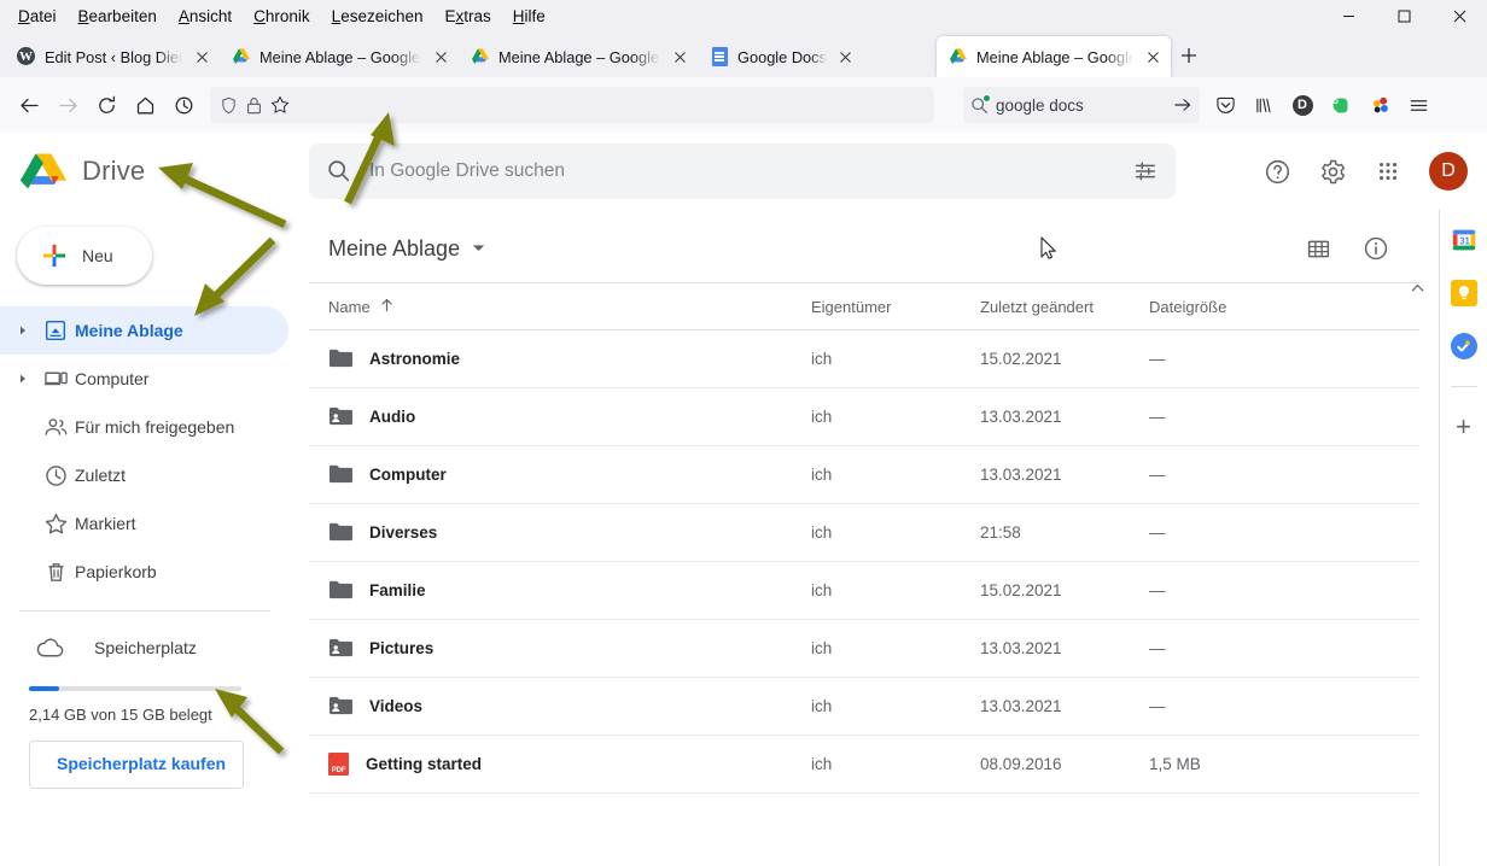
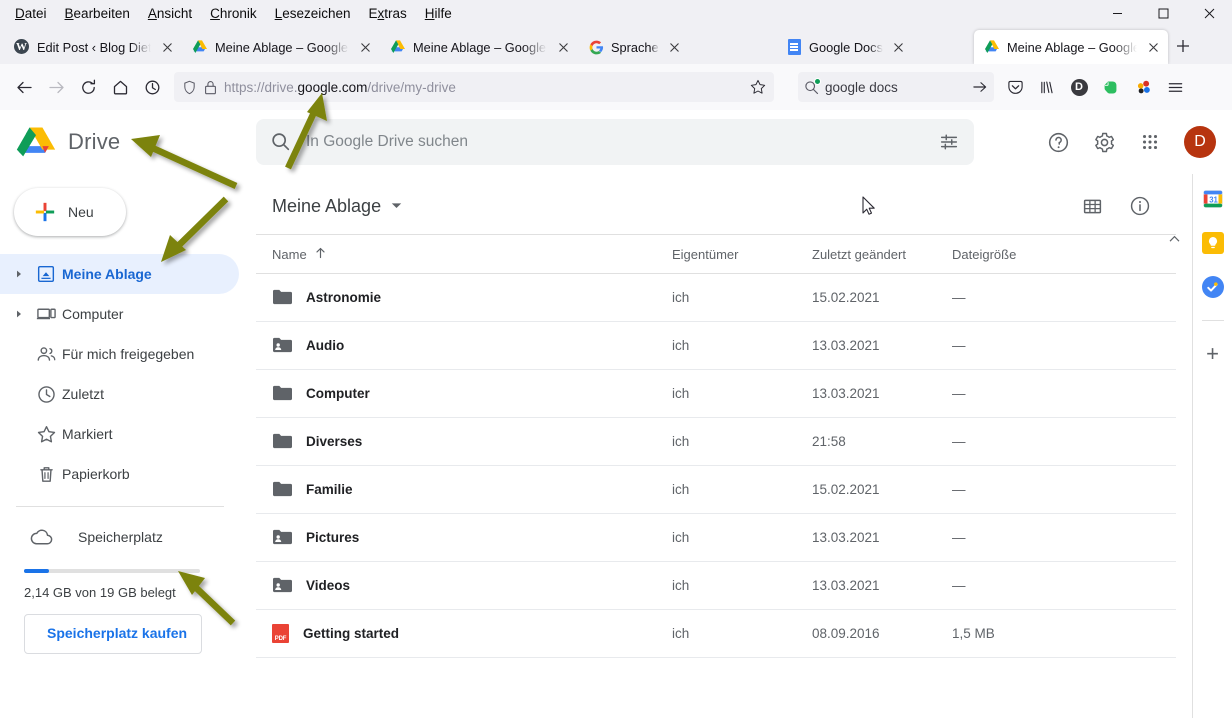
  Datei
  Bearbeiten
  Ansicht
  Chronik
  Lesezeichen
  Extras
  Hilfe
  W
  Edit Post ‹ Blog Diet
  Meine Ablage – Google
  Meine Ablage – Google
+ Sprache
  Google Docs
  Meine Ablage – Google
+ https://drive.google.com/drive/my-drive
  google docs
  D
  Drive
  In Google Drive suchen
  D
  Neu
  Meine Ablage
  Computer
  Für mich freigegeben
  Zuletzt
  Markiert
  Papierkorb
  Speicherplatz
- 2,14 GB von 15 GB belegt
+ 2,14 GB von 19 GB belegt
  Speicherplatz kaufen
  Meine Ablage
  Name
  Eigentümer
  Zuletzt geändert
  Dateigröße
  Astronomie
  ich
  15.02.2021
  —
  Audio
  ich
  13.03.2021
  —
  Computer
  ich
  13.03.2021
  —
  Diverses
  ich
  21:58
  —
  Familie
  ich
  15.02.2021
  —
  Pictures
  ich
  13.03.2021
  —
  Videos
  ich
  13.03.2021
  —
  Getting started
  ich
  08.09.2016
  1,5 MB
  31
  +
